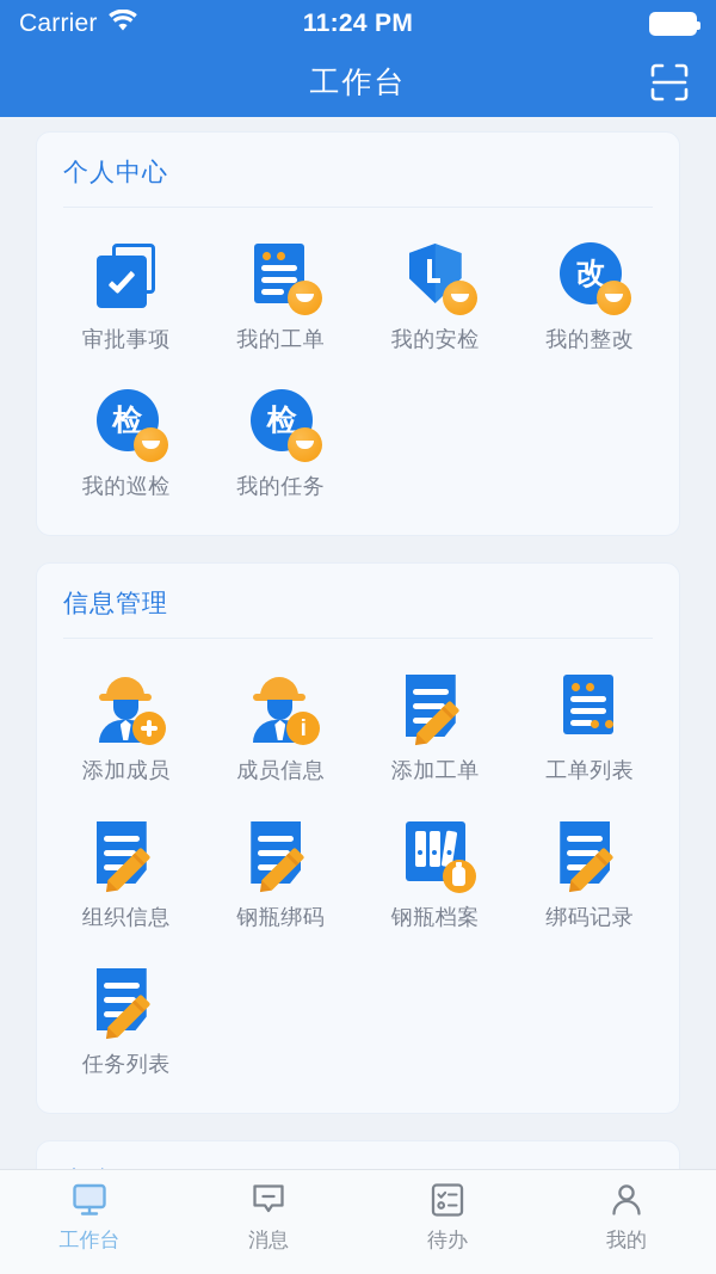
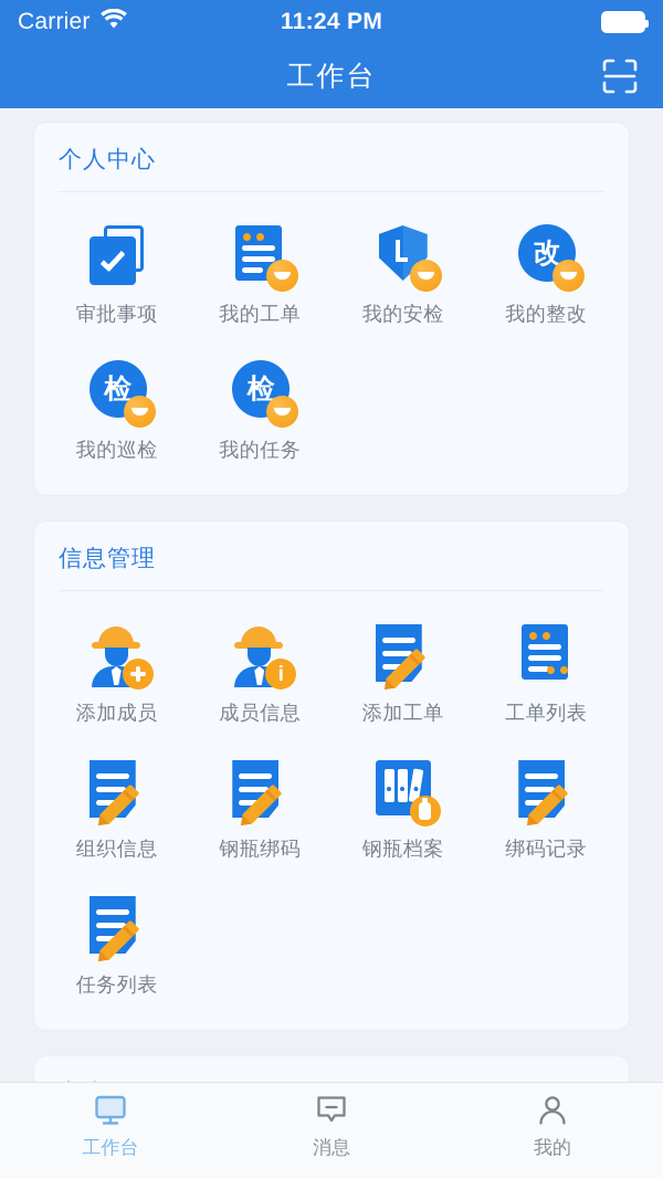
  Carrier
  11:24 PM
  工作台
  个人中心
  审批事项
  我的工单
  我的安检
  改
  我的整改
  检
  我的巡检
  检
  我的任务
  信息管理
  添加成员
  i
  成员信息
  添加工单
  工单列表
  组织信息
  钢瓶绑码
  钢瓶档案
  绑码记录
  任务列表
  工作台
  消息
- 待办
  我的
